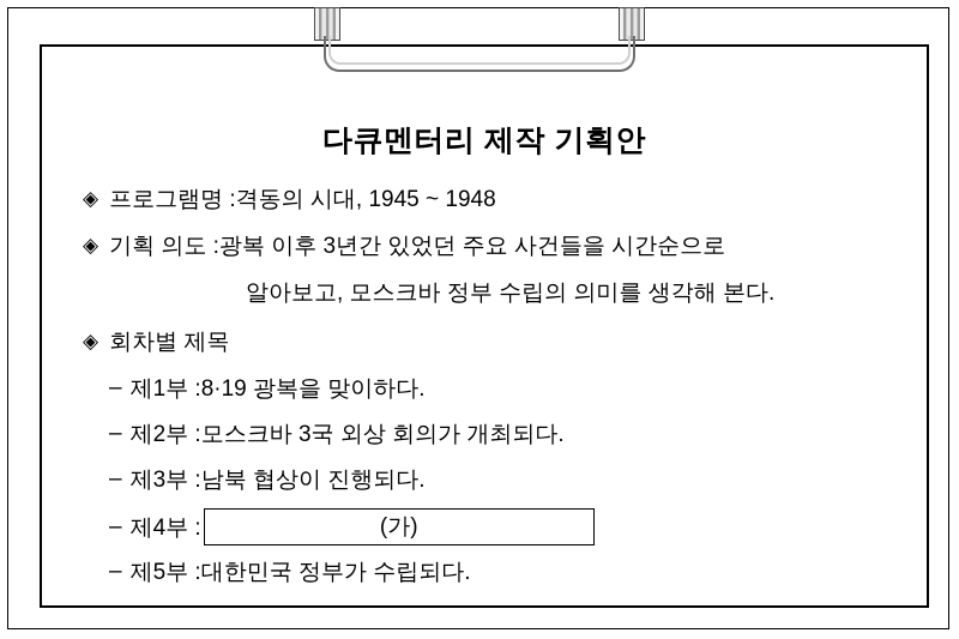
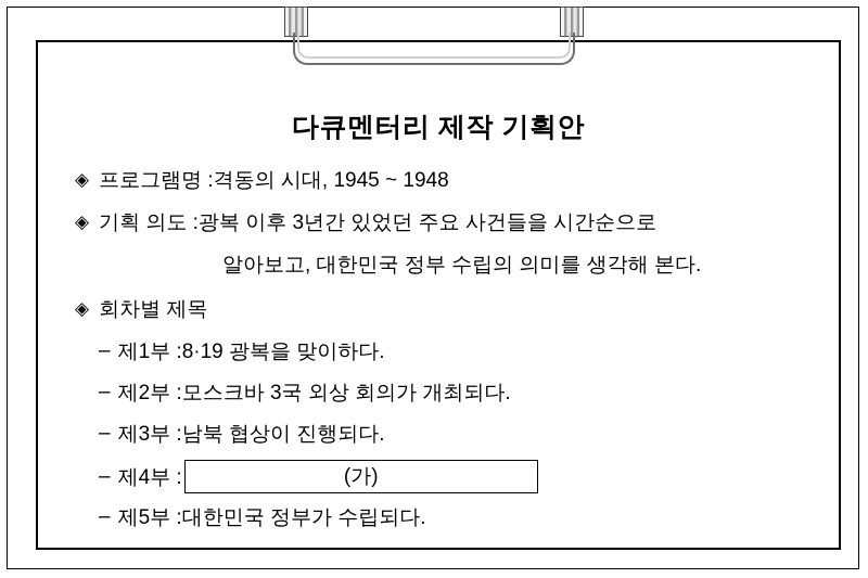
  다큐멘터리 제작 기획안
  ◈
  프로그램명 :
  격동의 시대, 1945 ~ 1948
  ◈
  기획 의도 :
  광복 이후 3년간 있었던 주요 사건들을 시간순으로
- 알아보고, 모스크바 정부 수립의 의미를 생각해 본다.
+ 알아보고, 대한민국 정부 수립의 의미를 생각해 본다.
  ◈
  회차별 제목
  –
  제1부 :
  8·19 광복을 맞이하다.
  –
  제2부 :
  모스크바 3국 외상 회의가 개최되다.
  –
  제3부 :
  남북 협상이 진행되다.
  –
  제4부 :
  (가)
  –
  제5부 :
  대한민국 정부가 수립되다.
